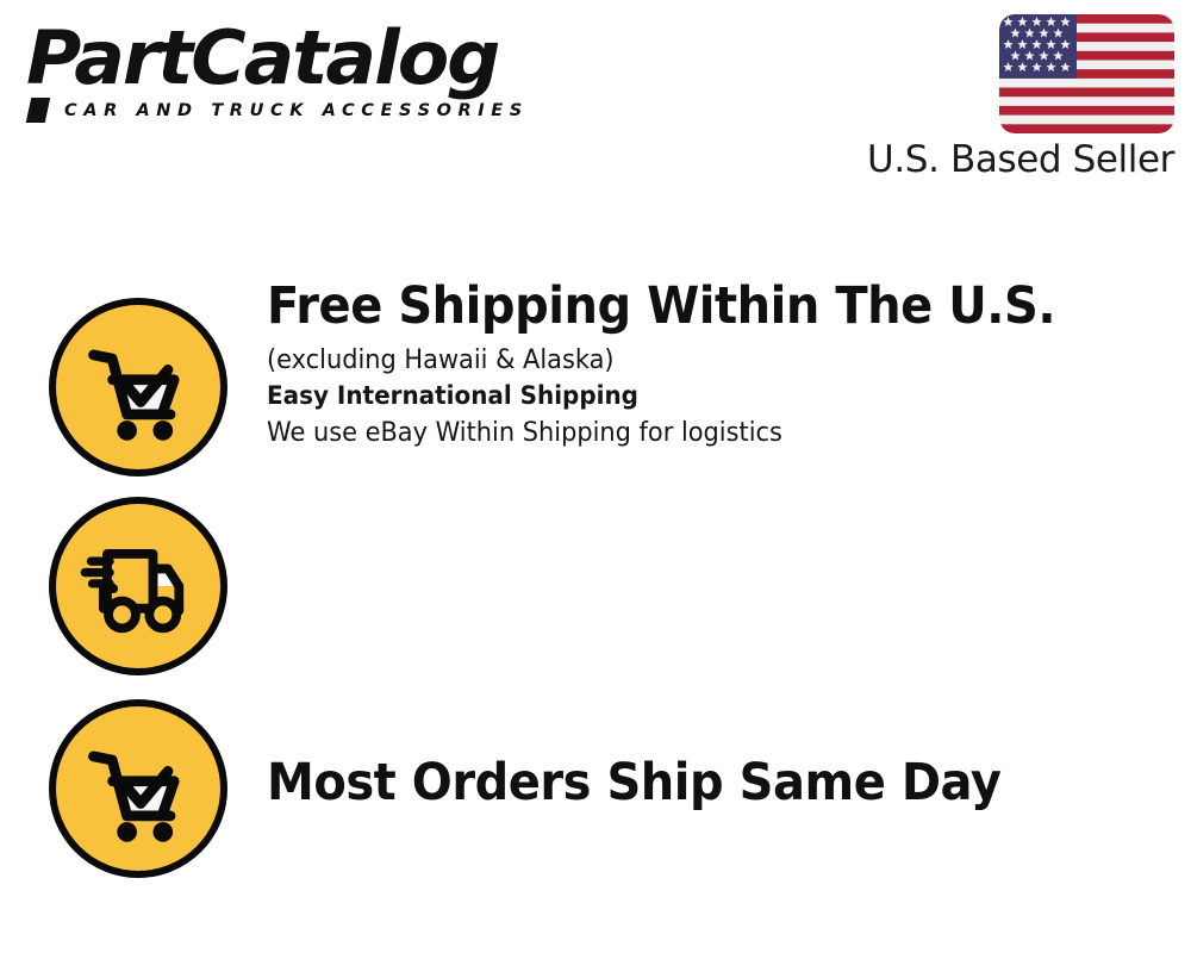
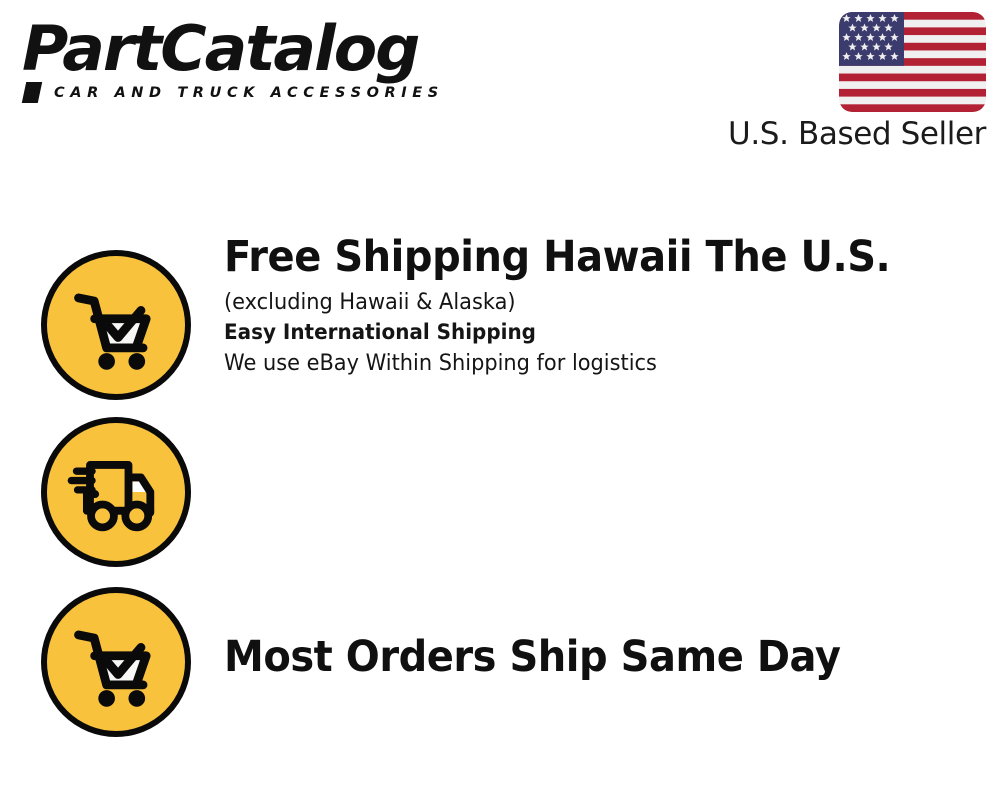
  PartCatalog
  CAR AND TRUCK ACCESSORIES
  U.S. Based Seller
- Free Shipping Within The U.S.
+ Free Shipping Hawaii The U.S.
  (excluding Hawaii & Alaska)
  Easy International Shipping
  We use eBay Within Shipping for logistics
  Most Orders Ship Same Day
